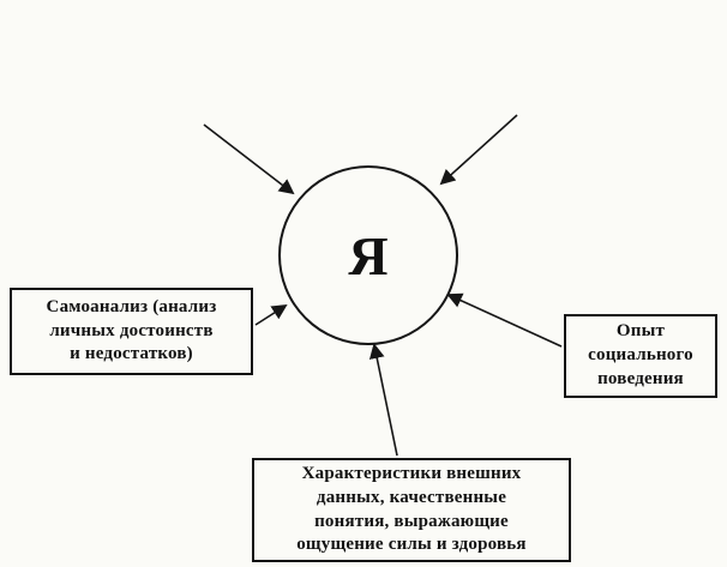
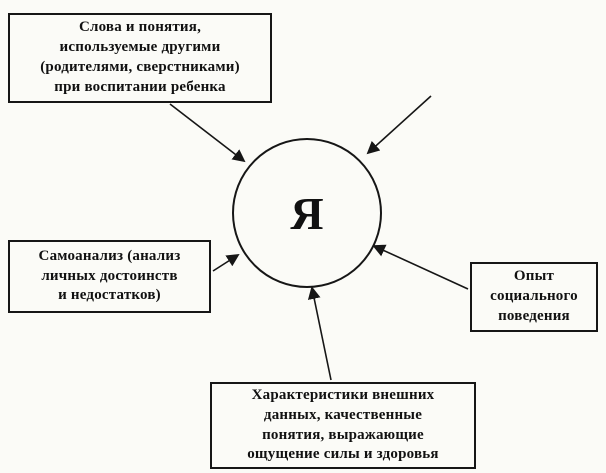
  Я
+ Слова и понятия,
+ используемые другими
+ (родителями, сверстниками)
+ при воспитании ребенка
  Самоанализ (анализ
  личных достоинств
  и недостатков)
  Опыт
  социального
  поведения
  Характеристики внешних
  данных, качественные
  понятия, выражающие
  ощущение силы и здоровья
